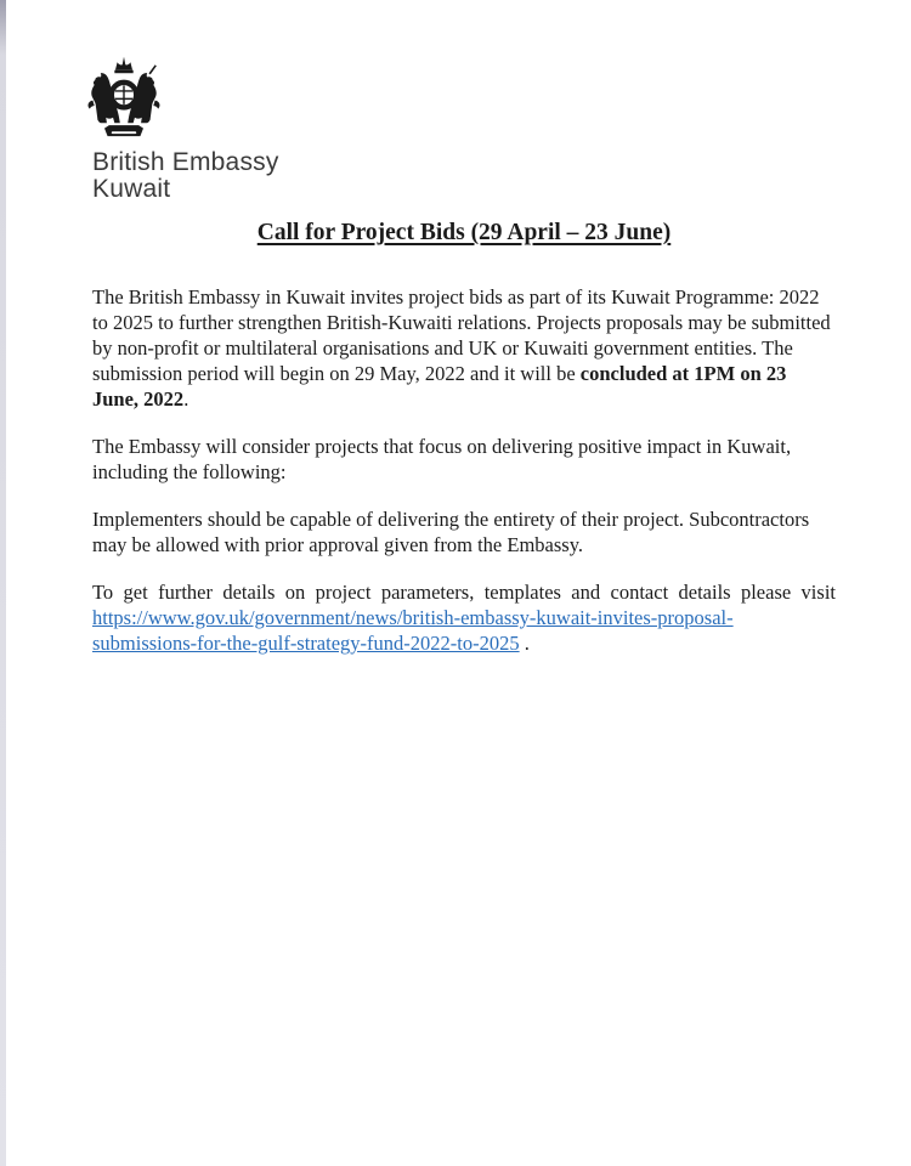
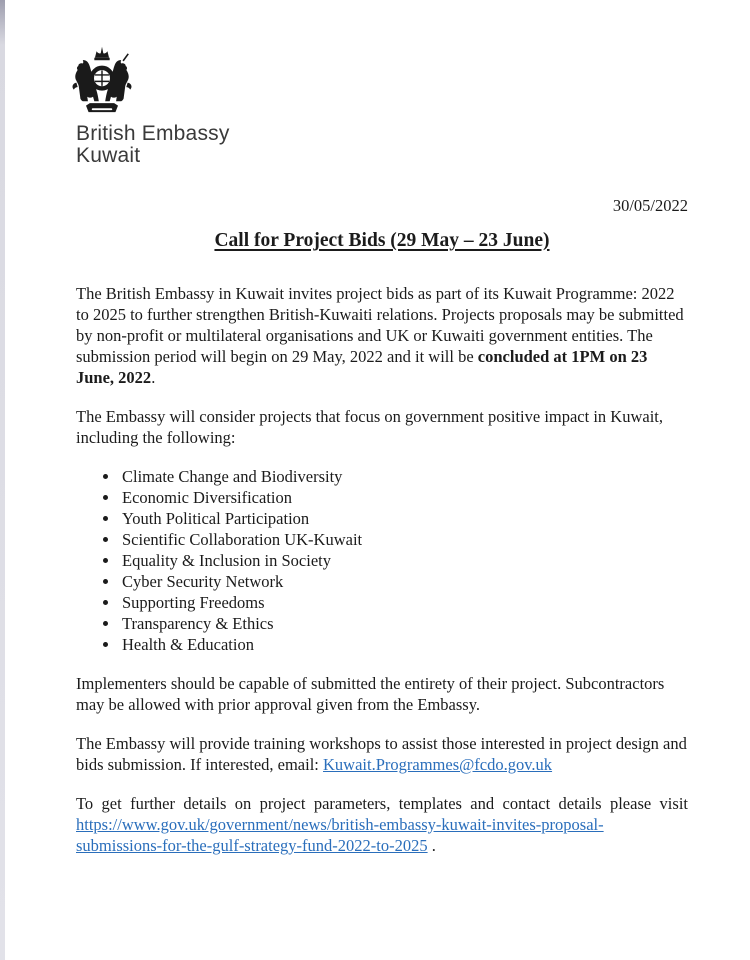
  British Embassy
  Kuwait
+ 30/05/2022
- Call for Project Bids (29 April – 23 June)
+ Call for Project Bids (29 May – 23 June)
  The British Embassy in Kuwait invites project bids as part of its Kuwait Programme: 2022 to 2025 to further strengthen British-Kuwaiti relations. Projects proposals may be submitted by non-profit or multilateral organisations and UK or Kuwaiti government entities. The submission period will begin on 29 May, 2022 and it will be concluded at 1PM on 23 June, 2022.
- The Embassy will consider projects that focus on delivering positive impact in Kuwait, including the following:
+ The Embassy will consider projects that focus on government positive impact in Kuwait, including the following:
+ Climate Change and Biodiversity
+ Economic Diversification
+ Youth Political Participation
+ Scientific Collaboration UK-Kuwait
+ Equality & Inclusion in Society
+ Cyber Security Network
+ Supporting Freedoms
+ Transparency & Ethics
+ Health & Education
- Implementers should be capable of delivering the entirety of their project. Subcontractors may be allowed with prior approval given from the Embassy.
+ Implementers should be capable of submitted the entirety of their project. Subcontractors may be allowed with prior approval given from the Embassy.
+ The Embassy will provide training workshops to assist those interested in project design and bids submission. If interested, email: Kuwait.Programmes@fcdo.gov.uk
  To get further details on project parameters, templates and contact details please visit https://www.gov.uk/government/news/british-embassy-kuwait-invites-proposal-submissions-for-the-gulf-strategy-fund-2022-to-2025 .
